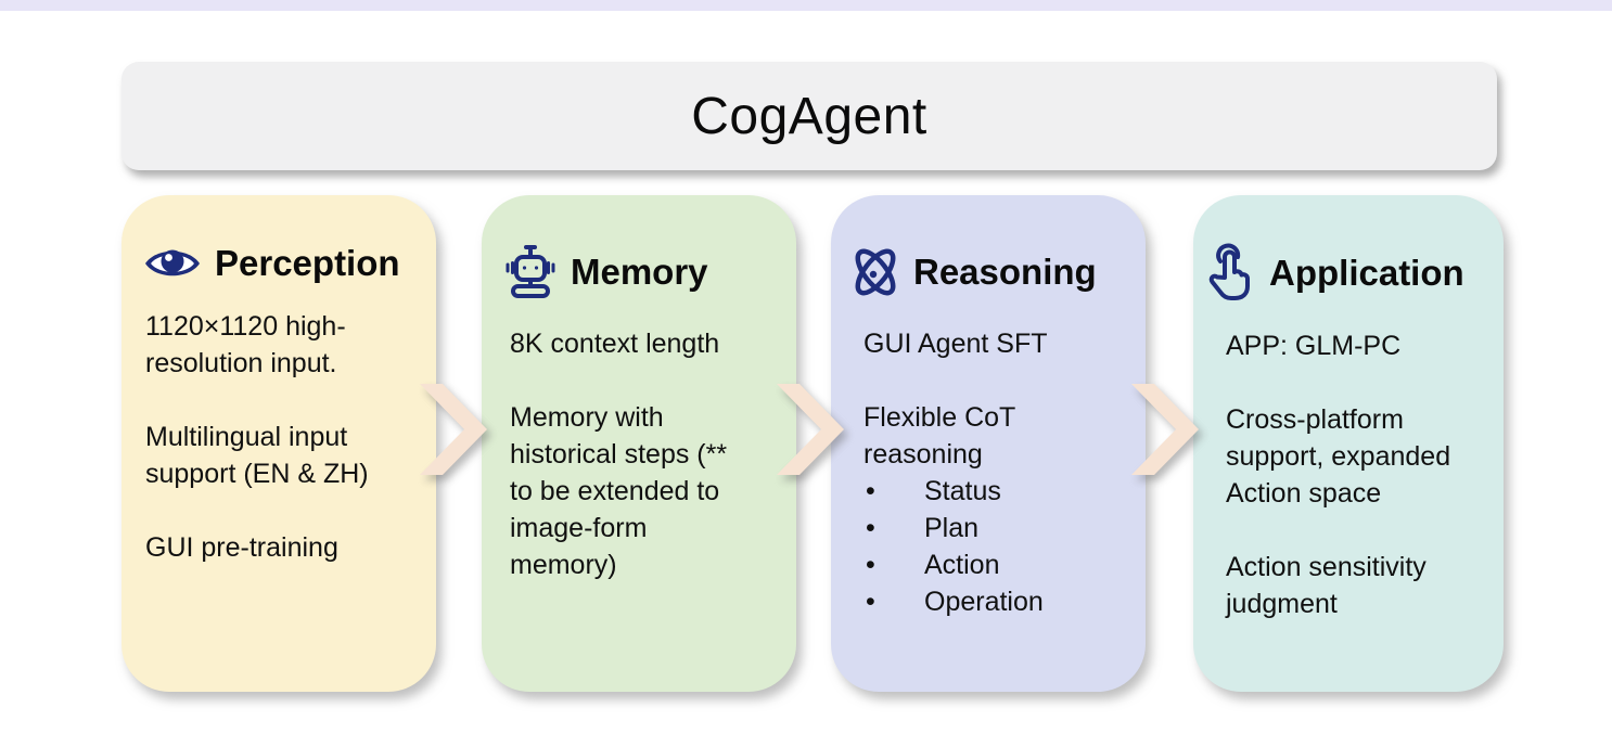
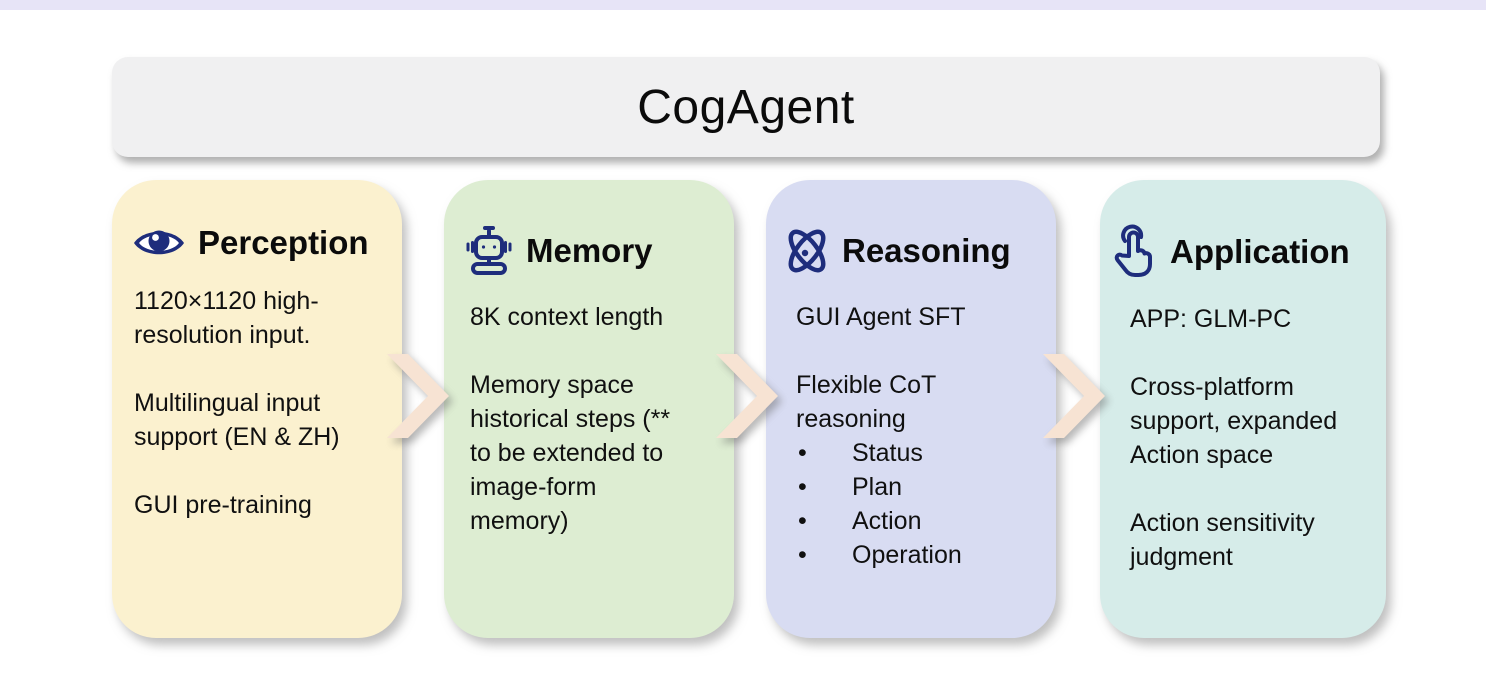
  CogAgent
  Perception
  1120×1120 high-resolution input.
  Multilingual input support (EN & ZH)
  GUI pre-training
  Memory
  8K context length
- Memory with historical steps (** to be extended to image-form memory)
+ Memory space historical steps (** to be extended to image-form memory)
  Reasoning
  GUI Agent SFT
  Flexible CoT reasoning
  •
  Status
  •
  Plan
  •
  Action
  •
  Operation
  Application
  APP: GLM-PC
  Cross-platform support, expanded Action space
  Action sensitivity judgment
